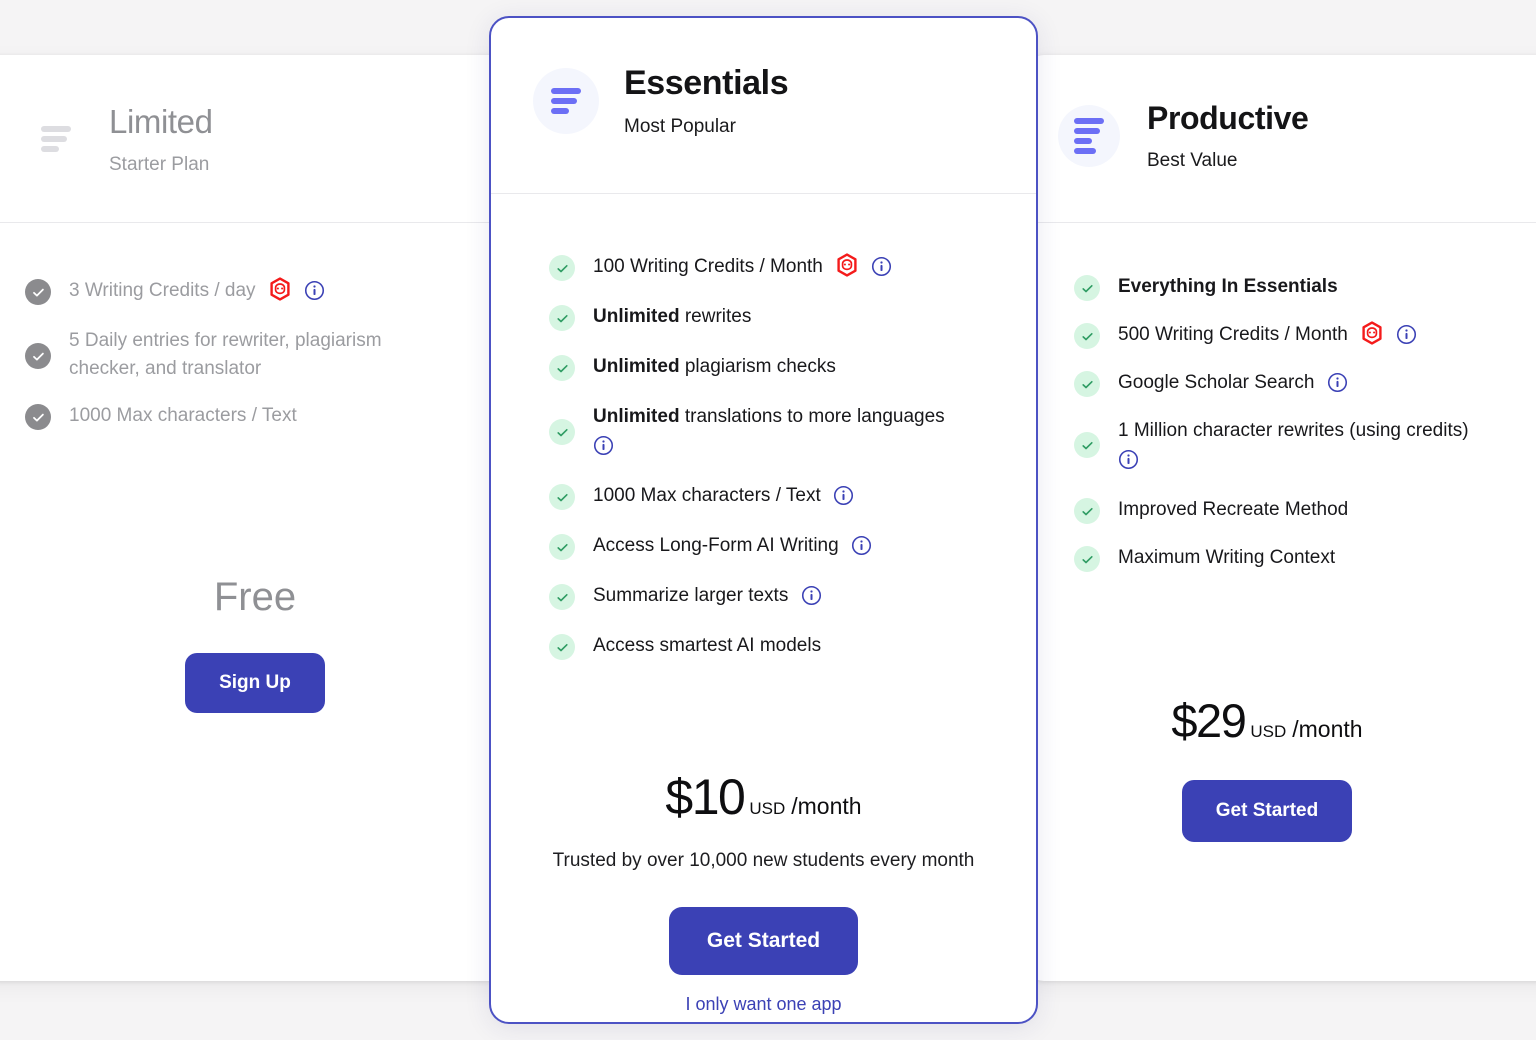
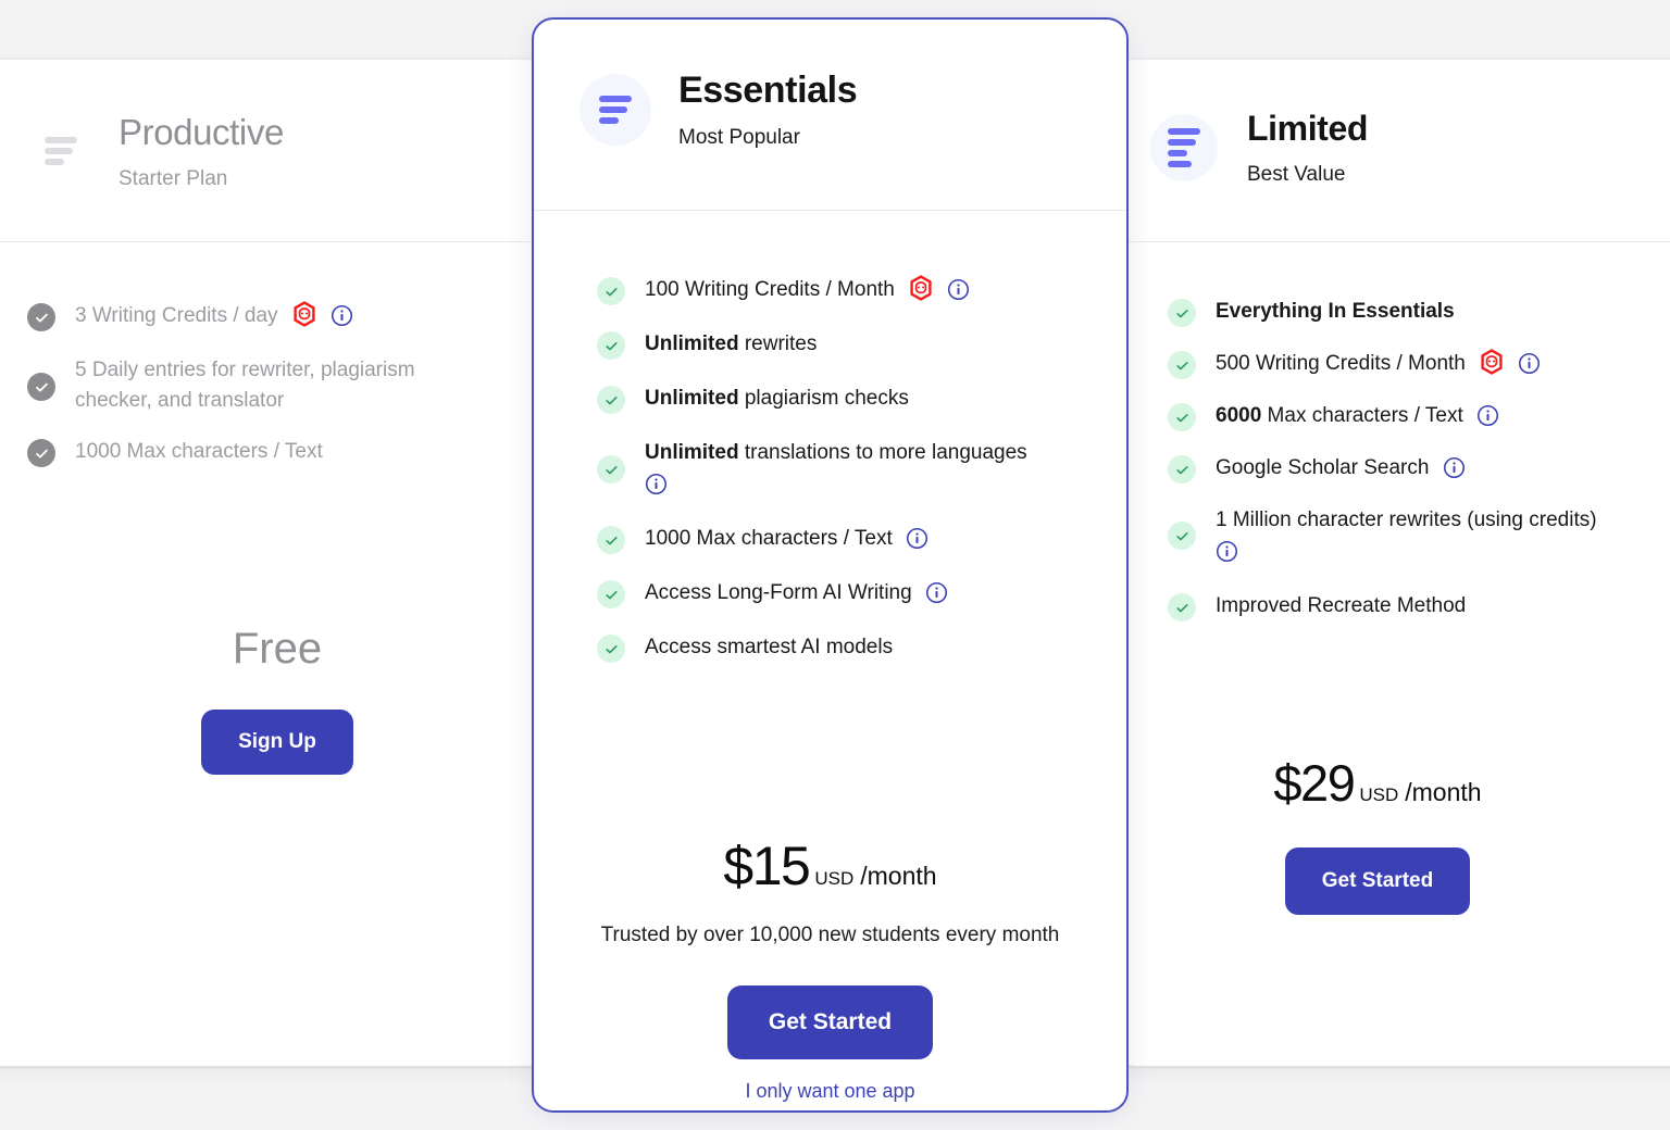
- Limited
+ Productive
  Starter Plan
  3 Writing Credits / day
  5 Daily entries for rewriter, plagiarism checker, and translator
  1000 Max characters / Text
  Free
  Sign Up
- Productive
+ Limited
  Best Value
  Everything In Essentials
  500 Writing Credits / Month
+ 6000 Max characters / Text
  Google Scholar Search
  1 Million character rewrites (using credits)
  Improved Recreate Method
- Maximum Writing Context
  $29
  USD
  /month
  Get Started
  Essentials
  Most Popular
  100 Writing Credits / Month
  Unlimited rewrites
  Unlimited plagiarism checks
  Unlimited translations to more languages
  1000 Max characters / Text
  Access Long-Form AI Writing
- Summarize larger texts
  Access smartest AI models
- $10
+ $15
  USD
  /month
  Trusted by over 10,000 new students every month
  Get Started
  I only want one app
